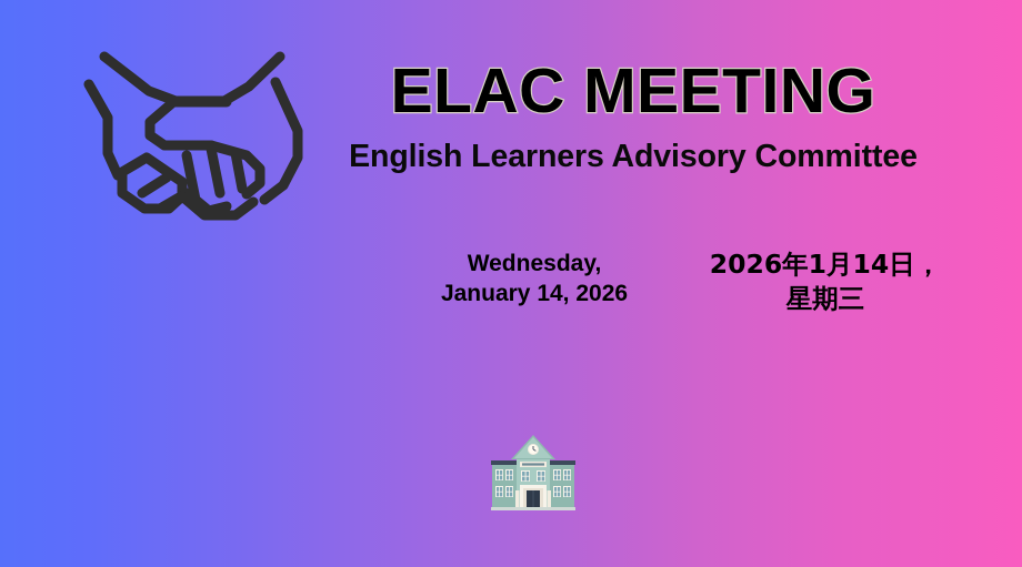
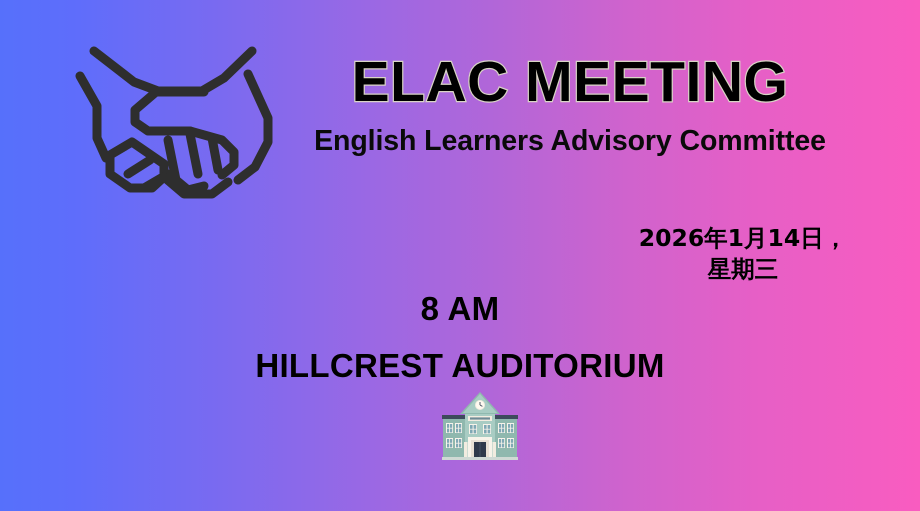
  ELAC MEETING
  English Learners Advisory Committee
- Wednesday,
- January 14, 2026
  2026年1月14日，
  星期三
+ 8 AM
+ HILLCREST AUDITORIUM
